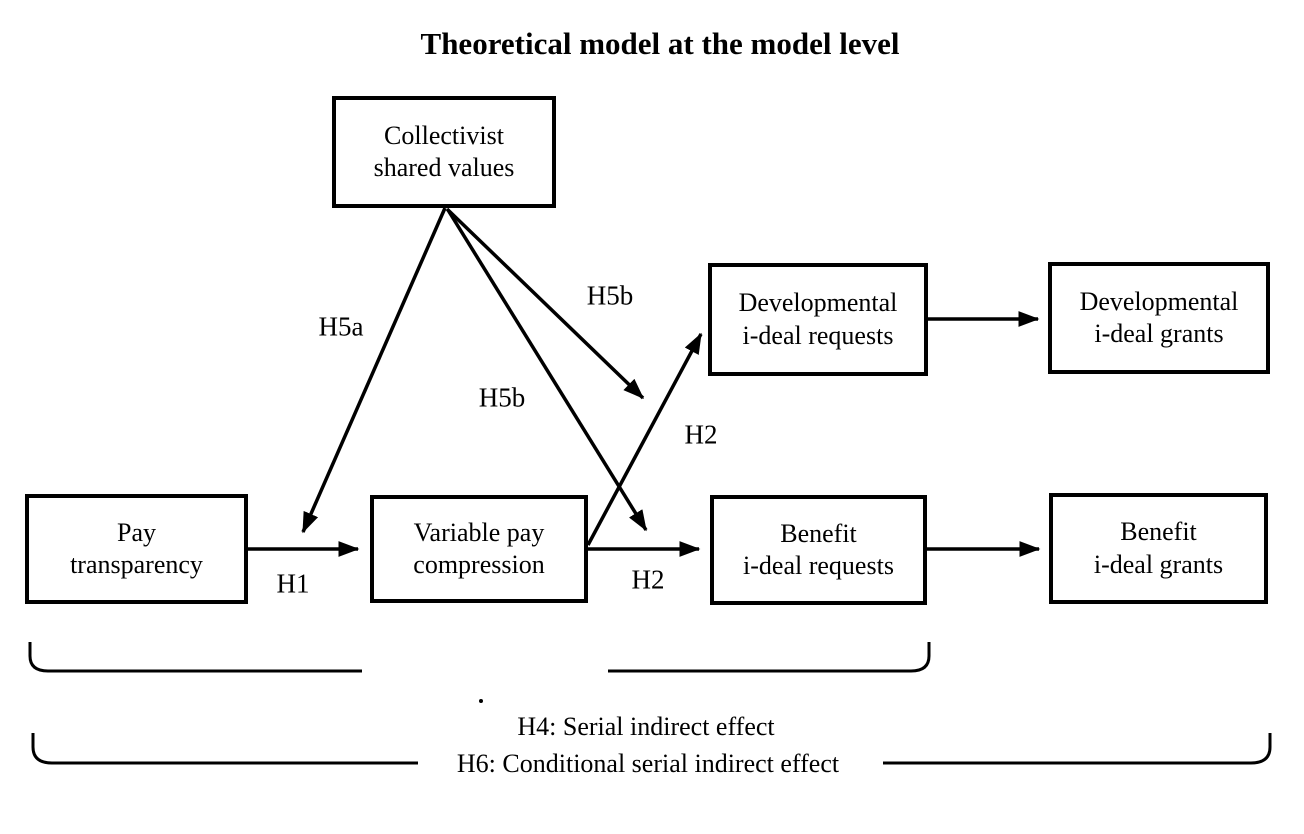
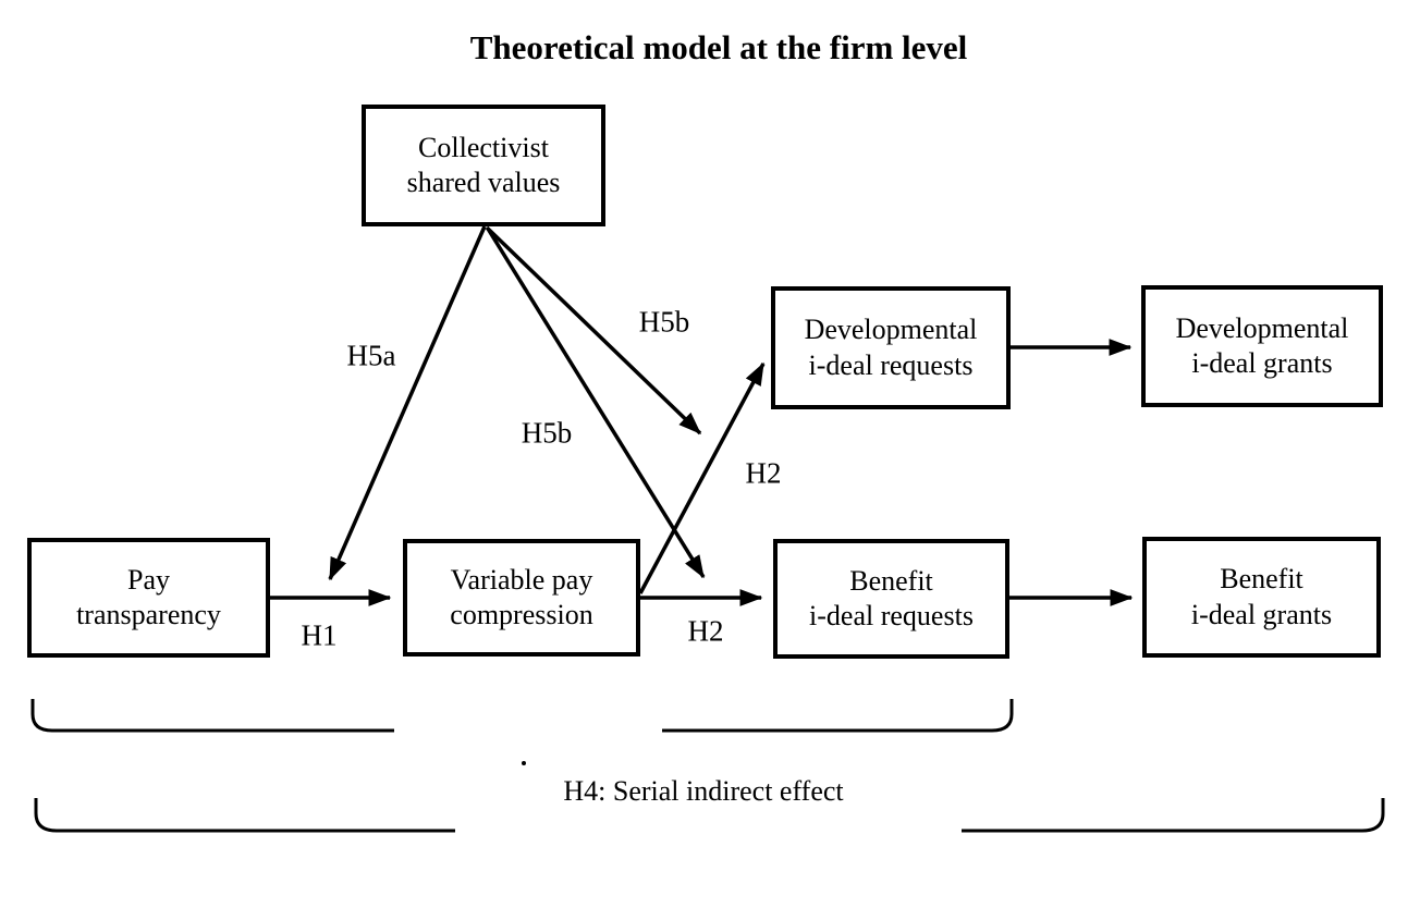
- Theoretical model at the model level
+ Theoretical model at the firm level
  Collectivist
  shared values
  Pay
  transparency
  Variable pay
  compression
  Developmental
  i-deal requests
  Developmental
  i-deal grants
  Benefit
  i-deal requests
  Benefit
  i-deal grants
  H1
  H2
  H2
  H5a
  H5b
  H5b
  H4: Serial indirect effect
- H6: Conditional serial indirect effect
